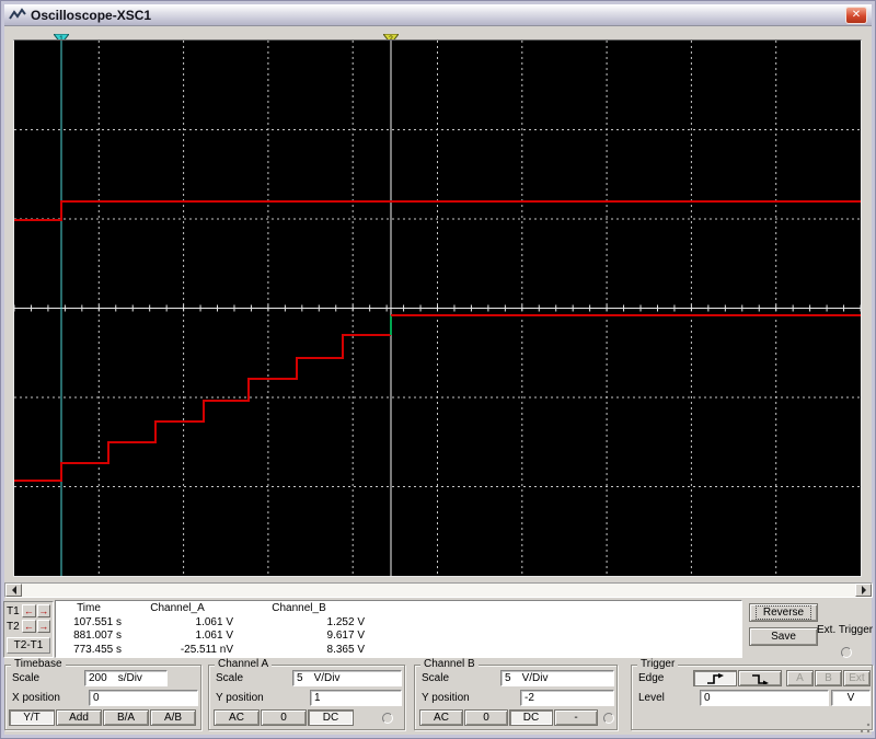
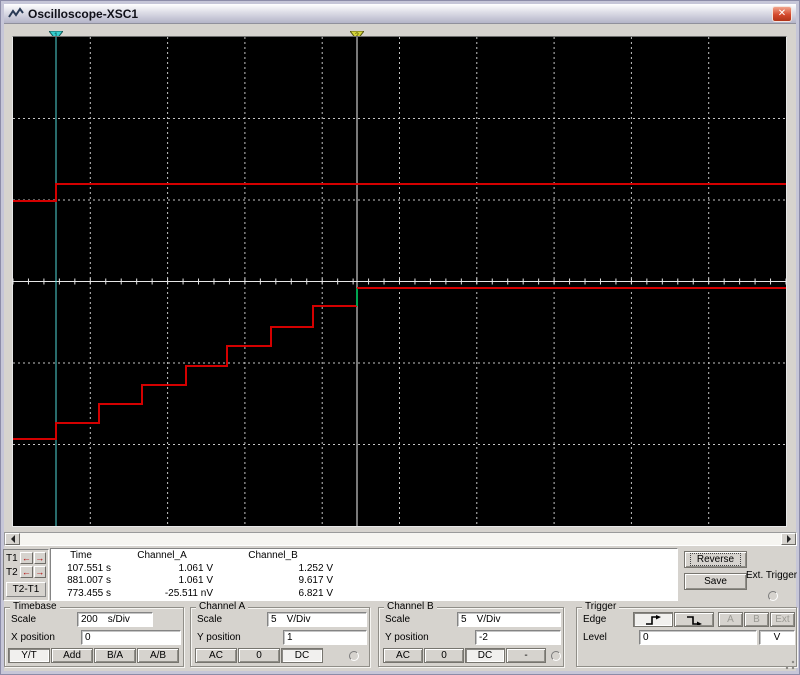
  Oscilloscope-XSC1
  ✕
  T1
  ←
  →
  T2
  ←
  →
  T2-T1
  Time
  Channel_A
  Channel_B
  107.551 s
  1.061 V
  1.252 V
  881.007 s
  1.061 V
  9.617 V
  773.455 s
  -25.511 nV
- 8.365 V
+ 6.821 V
  Reverse
  Save
  Ext. Trigger
  Timebase
  Scale
  200
  s/Div
  X position
  0
  Y/T
  Add
  B/A
  A/B
  Channel A
  Scale
  5
  V/Div
  Y position
  1
  AC
  0
  DC
  Channel B
  Scale
  5
  V/Div
  Y position
  -2
  AC
  0
  DC
  -
  Trigger
  Edge
  A
  B
  Ext
  Level
  0
  V
